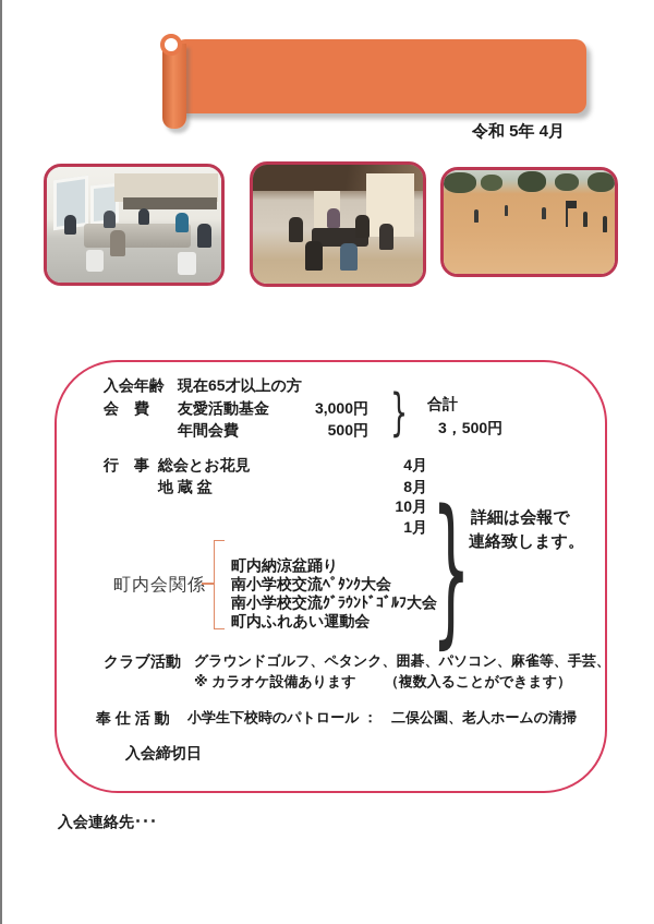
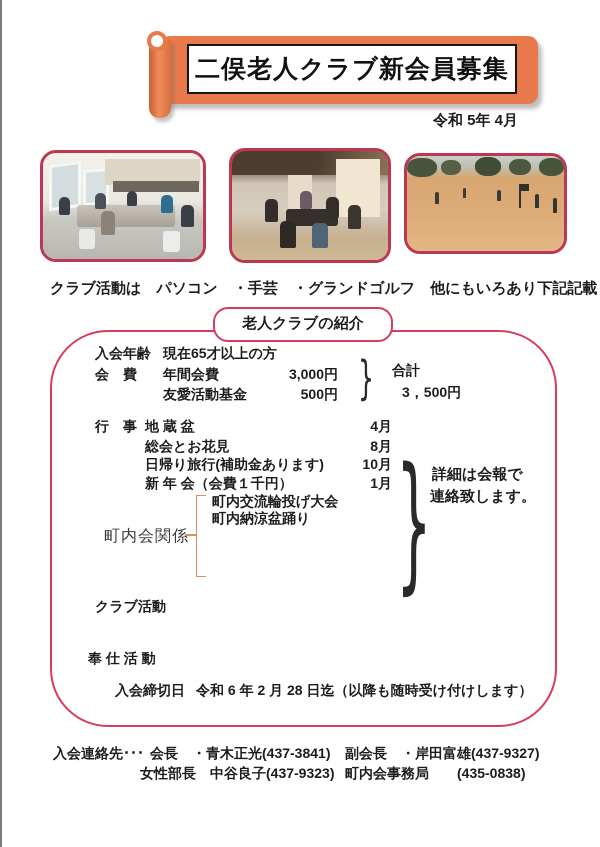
+ 二俣老人クラブ新会員募集
  令和 5年 4月
+ クラブ活動は パソコン ・手芸 ・グランドゴルフ 他にもいろあり下記記載
+ 老人クラブの紹介
  入会年齢
  現在65才以上の方
  会 費
- 友愛活動基金
+ 年間会費
  3,000円
- 年間会費
+ 友愛活動基金
  500円
  }
  合計
  3，500円
  行 事
- 総会とお花見
+ 地 蔵 盆
  4月
- 地 蔵 盆
+ 総会とお花見
  8月
+ 日帰り旅行(補助金あります)
  10月
+ 新 年 会（会費１千円）
  1月
  町内会関係
+ 町内交流輪投げ大会
  町内納涼盆踊り
- 南小学校交流ﾍﾟﾀﾝｸ大会
- 南小学校交流ｸﾞﾗｳﾝﾄﾞｺﾞﾙﾌ大会
- 町内ふれあい運動会
  }
  詳細は会報で
  連絡致します。
  クラブ活動
- グラウンドゴルフ、ペタンク、囲碁、パソコン、麻雀等、手芸、
- ※ カラオケ設備あります （複数入ることができます）
  奉 仕 活 動
- 小学生下校時のパトロール ： 二俣公園、老人ホームの清掃
  入会締切日
+ 令和 6 年 2 月 28 日迄（以降も随時受け付けします）
  入会連絡先･･･
+ 会長 ・青木正光(437-3841)
+ 副会長 ・岸田富雄(437-9327)
+ 女性部長 中谷良子(437-9323)
+ 町内会事務局 (435-0838)
